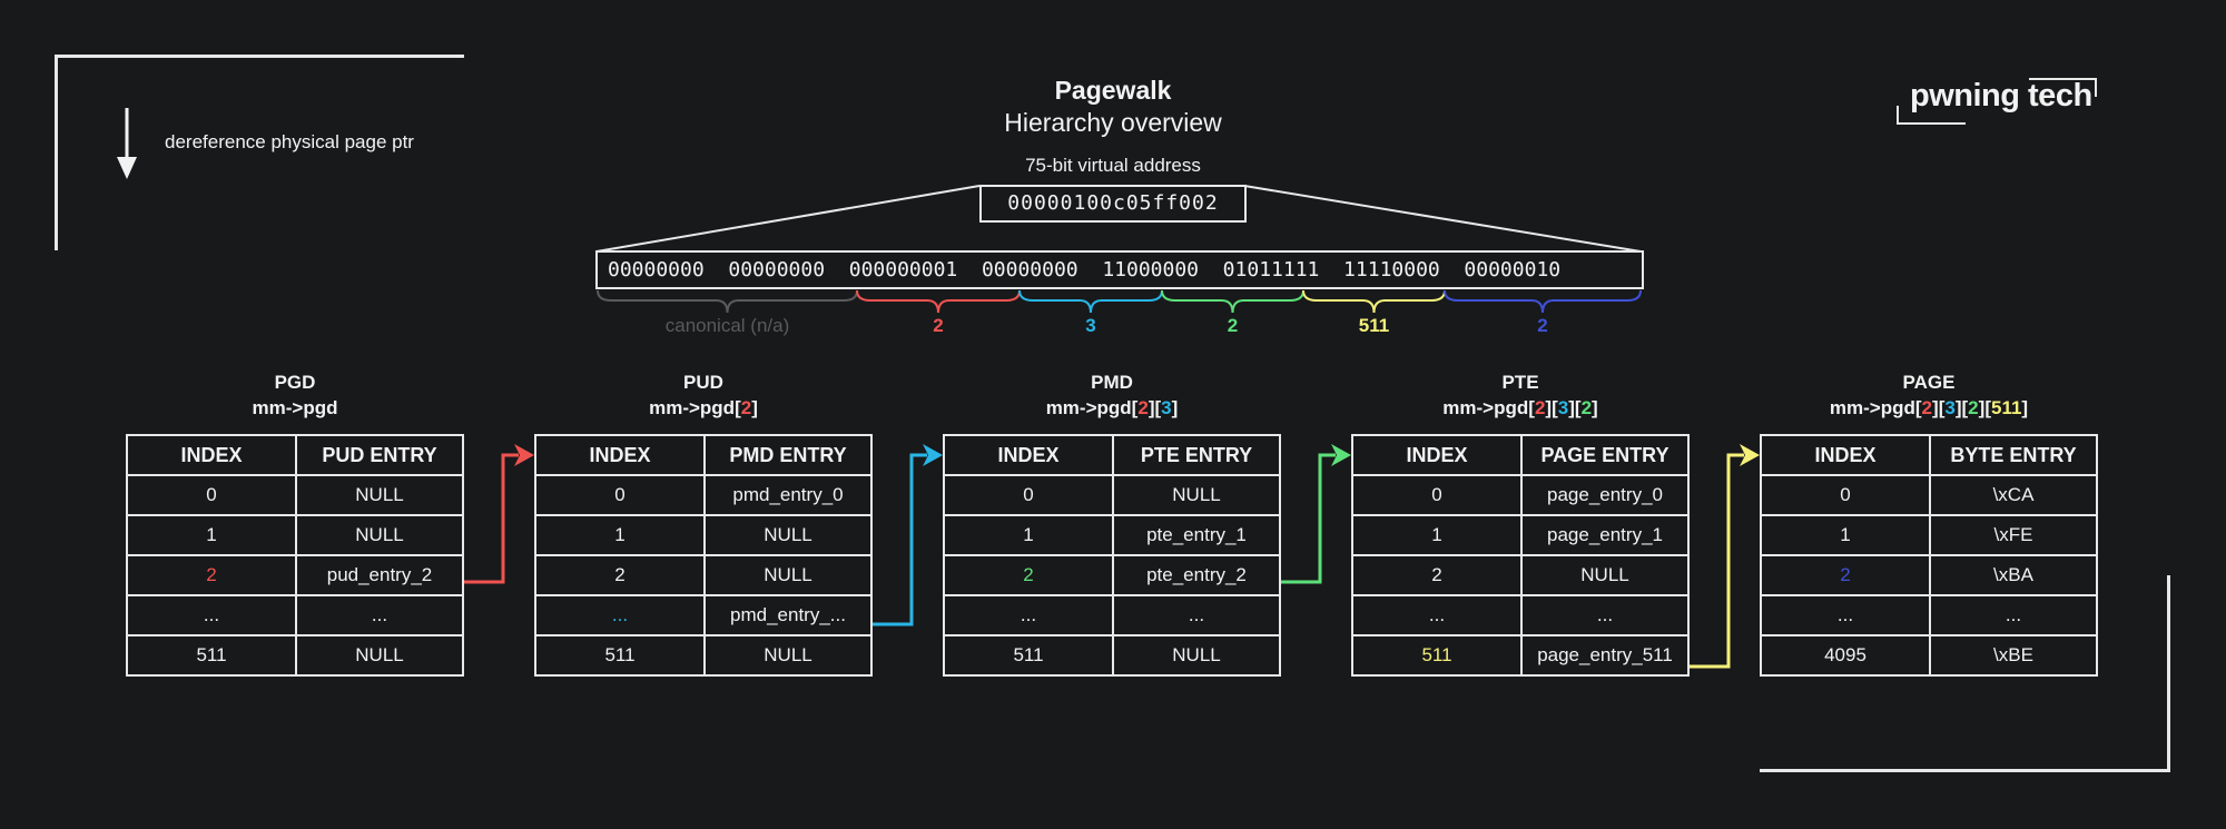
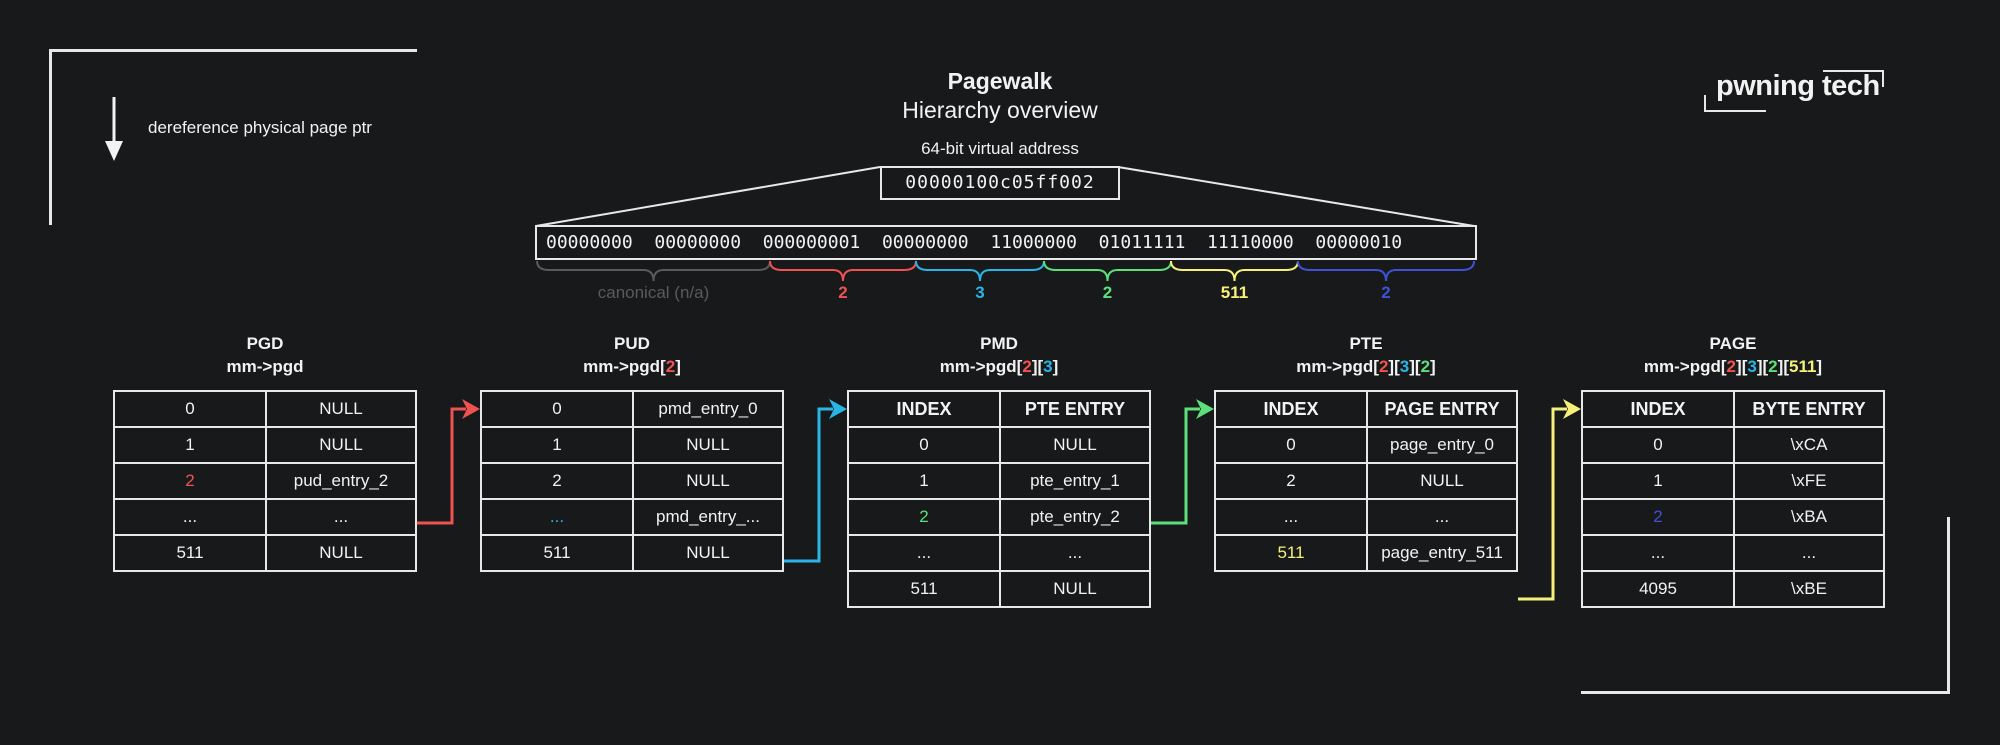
  dereference physical page ptr
  pwning tech
  Pagewalk
  Hierarchy overview
- 75-bit virtual address
+ 64-bit virtual address
  00000100c05ff002
  00000000 00000000 000000001 00000000 11000000 01011111 11110000 00000010
  canonical (n/a)
  2
  3
  2
  511
  2
  PGD
  mm->pgd
- INDEX	PUD ENTRY
  0	NULL
  1	NULL
  2	pud_entry_2
  ...	...
  511	NULL
  PUD
  mm->pgd[2]
- INDEX	PMD ENTRY
  0	pmd_entry_0
  1	NULL
  2	NULL
  ...	pmd_entry_...
  511	NULL
  PMD
  mm->pgd[2][3]
  INDEX	PTE ENTRY
  0	NULL
  1	pte_entry_1
  2	pte_entry_2
  ...	...
  511	NULL
  PTE
  mm->pgd[2][3][2]
  INDEX	PAGE ENTRY
  0	page_entry_0
- 1	page_entry_1
  2	NULL
  ...	...
  511	page_entry_511
  PAGE
  mm->pgd[2][3][2][511]
  INDEX	BYTE ENTRY
  0	\xCA
  1	\xFE
  2	\xBA
  ...	...
  4095	\xBE
